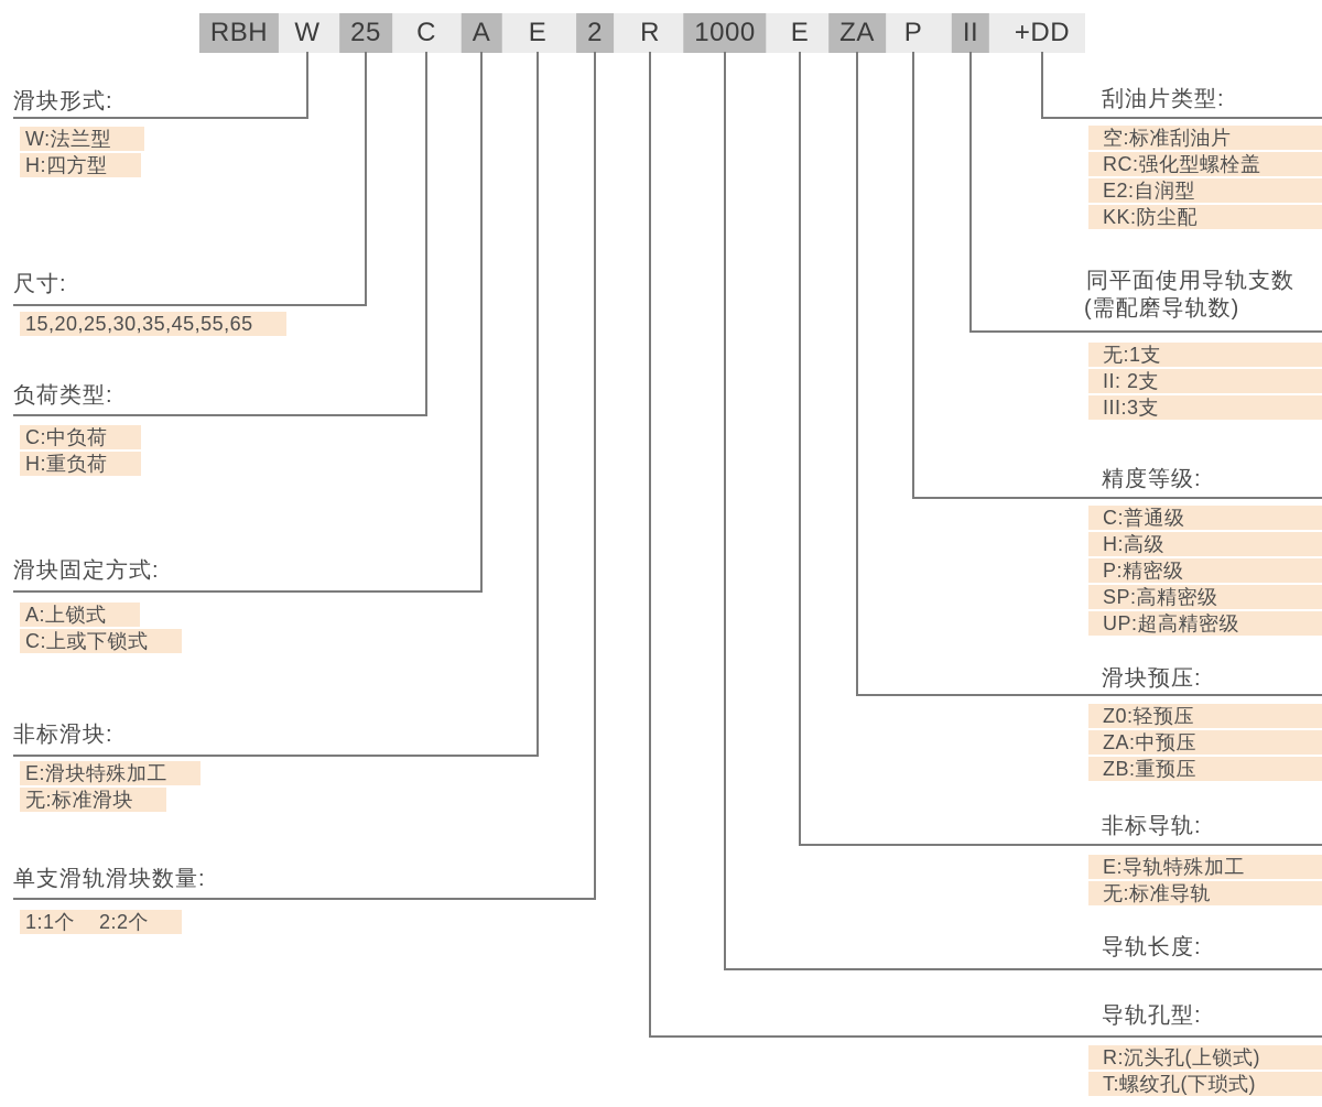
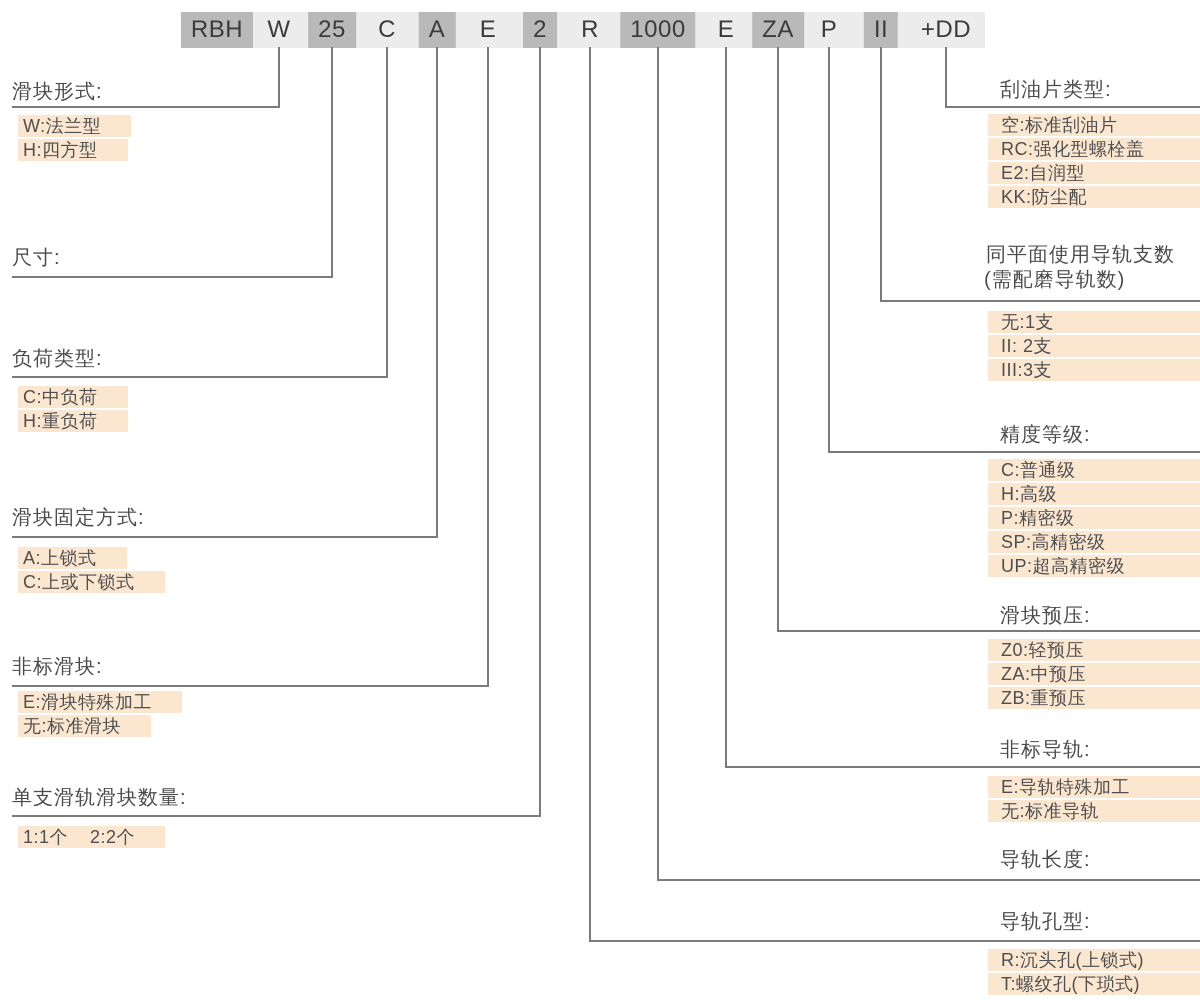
  RBH
  W
  25
  C
  A
  E
  2
  R
  1000
  E
  ZA
  P
  II
  +DD
  滑块形式:
  W:法兰型
  H:四方型
  尺寸:
- 15,20,25,30,35,45,55,65
  负荷类型:
  C:中负荷
  H:重负荷
  滑块固定方式:
  A:上锁式
  C:上或下锁式
  非标滑块:
  E:滑块特殊加工
  无:标准滑块
  单支滑轨滑块数量:
  1:1个 2:2个
  刮油片类型:
  空:标准刮油片
  RC:强化型螺栓盖
  E2:自润型
  KK:防尘配
  同平面使用导轨支数
  (需配磨导轨数)
  无:1支
  II: 2支
  III:3支
  精度等级:
  C:普通级
  H:高级
  P:精密级
  SP:高精密级
  UP:超高精密级
  滑块预压:
  Z0:轻预压
  ZA:中预压
  ZB:重预压
  非标导轨:
  E:导轨特殊加工
  无:标准导轨
  导轨长度:
  导轨孔型:
  R:沉头孔(上锁式)
  T:螺纹孔(下琐式)
